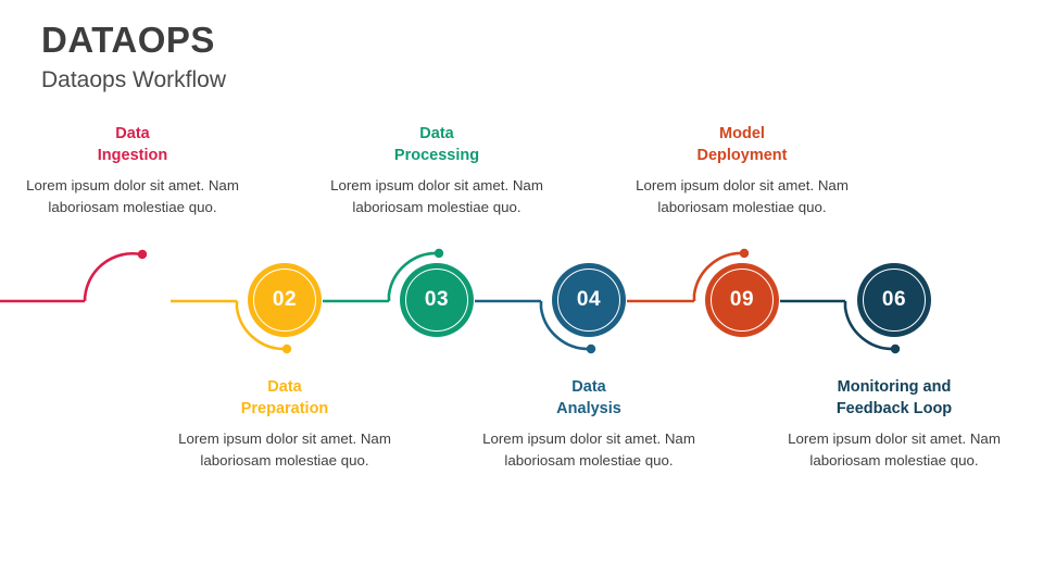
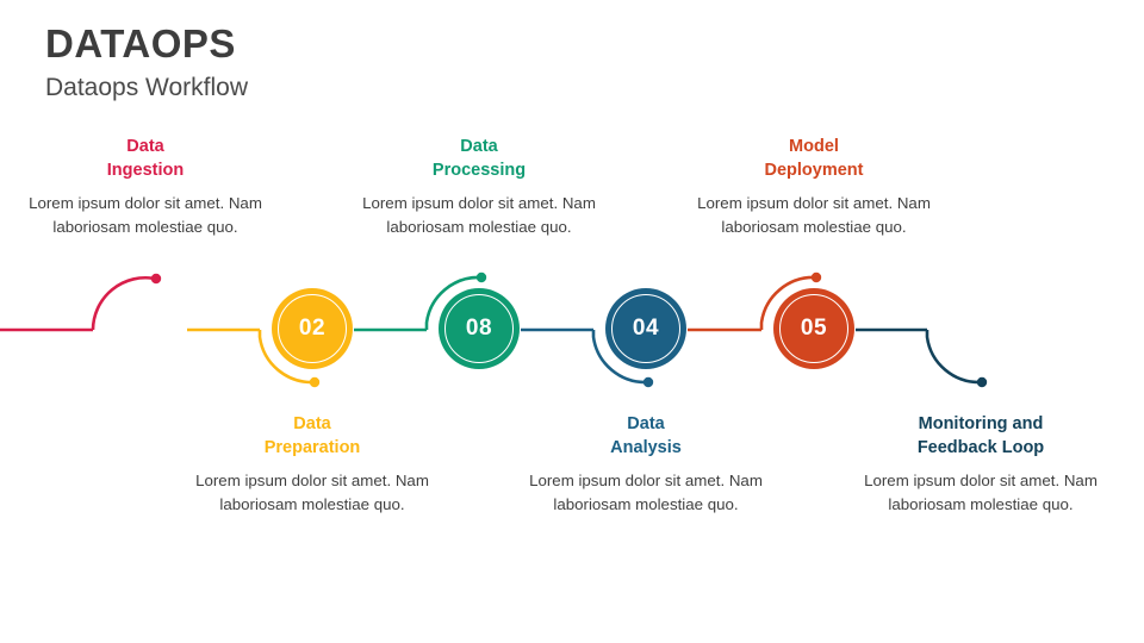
  DATAOPS
  Dataops Workflow
  Data
  Ingestion
  Lorem ipsum dolor sit amet. Nam laboriosam molestiae quo.
  02
  Data
  Preparation
  Lorem ipsum dolor sit amet. Nam laboriosam molestiae quo.
- 03
+ 08
  Data
  Processing
  Lorem ipsum dolor sit amet. Nam laboriosam molestiae quo.
  04
  Data
  Analysis
  Lorem ipsum dolor sit amet. Nam laboriosam molestiae quo.
- 09
+ 05
  Model
  Deployment
  Lorem ipsum dolor sit amet. Nam laboriosam molestiae quo.
- 06
  Monitoring and
  Feedback Loop
  Lorem ipsum dolor sit amet. Nam laboriosam molestiae quo.
